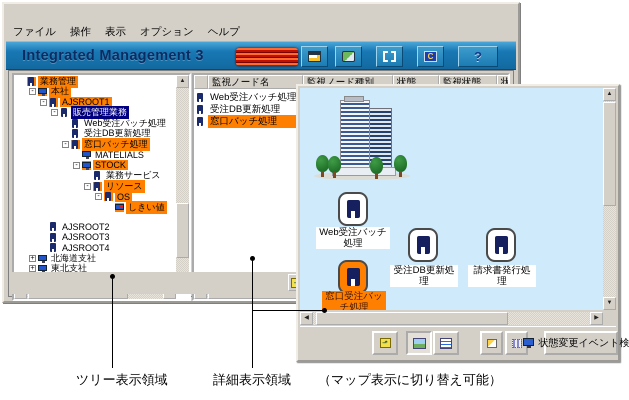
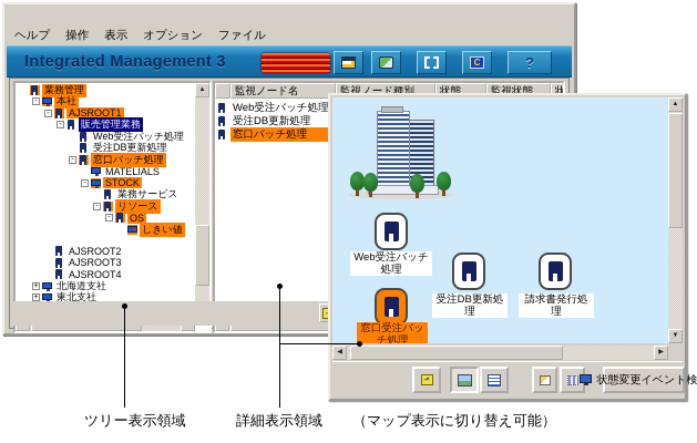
- ファイル
+ ヘルプ
  操作
  表示
  オプション
- ヘルプ
+ ファイル
  Integrated Management 3
  C
  ?
  業務管理
  本社
  AJSROOT1
  販売管理業務
  Web受注バッチ処理
  受注DB更新処理
  窓口バッチ処理
  MATELIALS
  STOCK
  業務サービス
  リソース
  OS
  しきい値
  AJSROOT2
  AJSROOT3
  AJSROOT4
  北海道支社
  東北支社
  監視ノード名
  監視ノード種別
  状態
  監視状態
  Web受注バッチ処理
  受注DB更新処理
  窓口バッチ処理
  Web受注バッチ処理
  受注DB更新処理
  請求書発行処理
  窓口受注バッチ処理
  状態変更イベント検
  ツリー表示領域
  詳細表示領域
  （マップ表示に切り替え可能）
